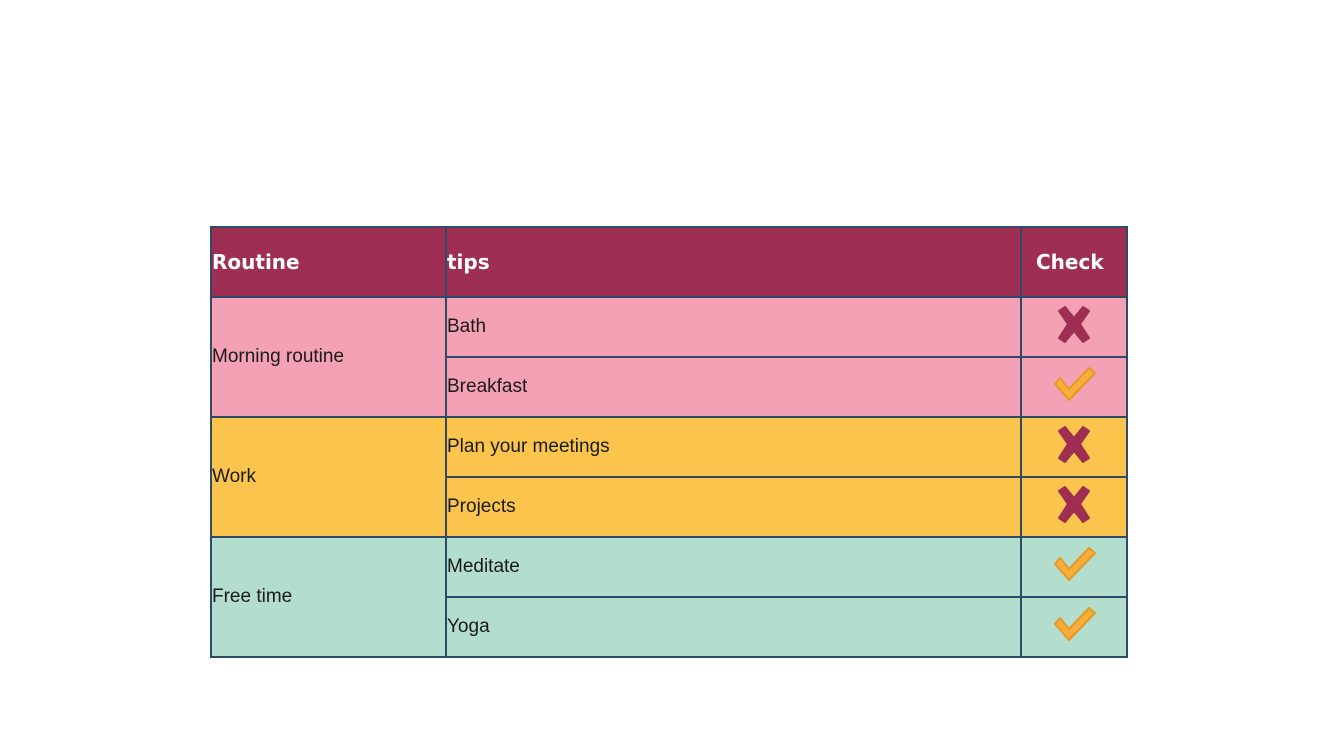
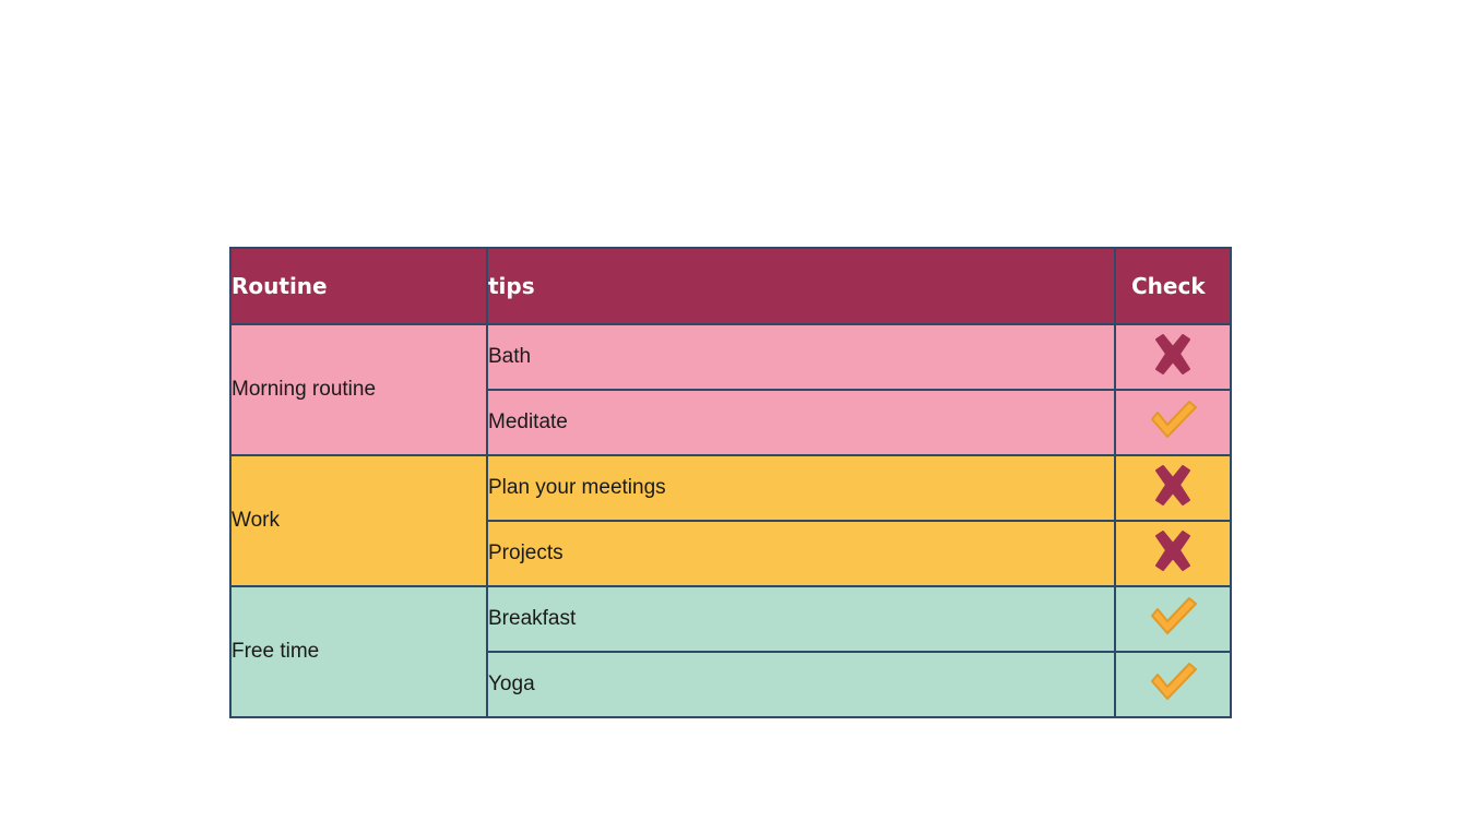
  Routine	tips	Check
  Morning routine	Bath
- Breakfast
+ Meditate
  Work	Plan your meetings
  Projects
- Free time	Meditate
+ Free time	Breakfast
  Yoga
